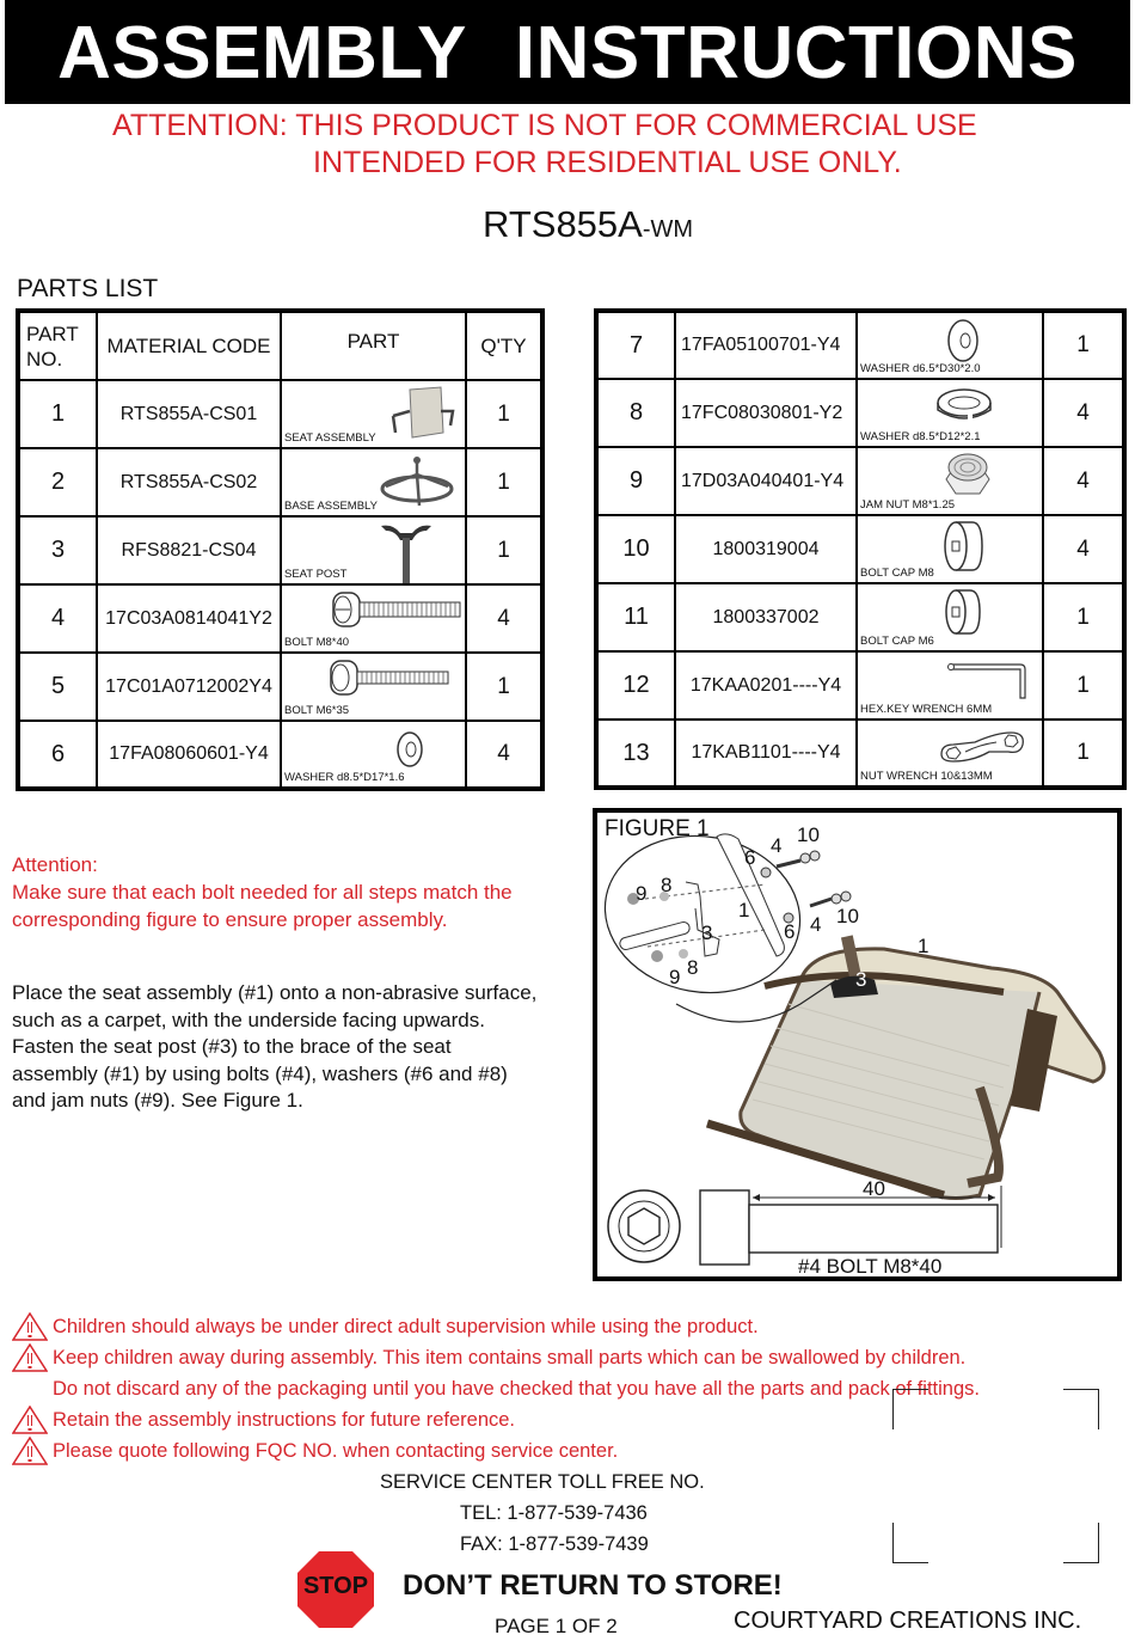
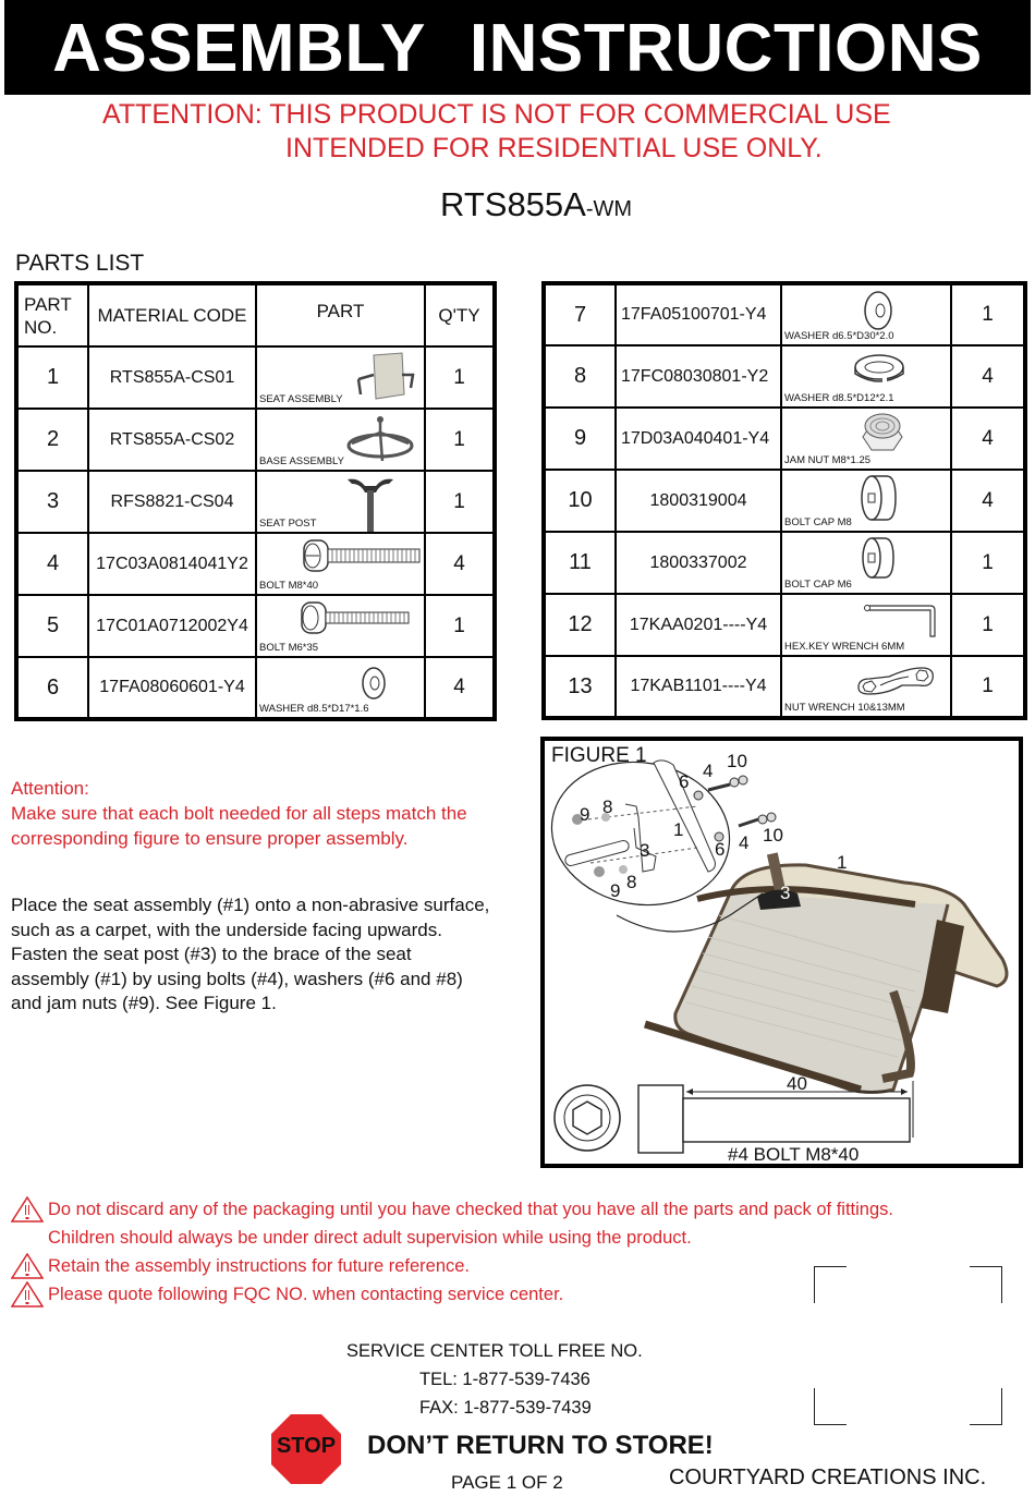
  ASSEMBLY INSTRUCTIONS
  ATTENTION: THIS PRODUCT IS NOT FOR COMMERCIAL USE
  INTENDED FOR RESIDENTIAL USE ONLY.
  RTS855A-WM
  PARTS LIST
  PART NO.	MATERIAL CODE	PART	Q'TY
  1	RTS855A-CS01	SEAT ASSEMBLY	1
  2	RTS855A-CS02	BASE ASSEMBLY	1
  3	RFS8821-CS04	SEAT POST	1
  4	17C03A0814041Y2	BOLT M8*40	4
  5	17C01A0712002Y4	BOLT M6*35	1
  6	17FA08060601-Y4	WASHER d8.5*D17*1.6	4
  7	17FA05100701-Y4	WASHER d6.5*D30*2.0	1
  8	17FC08030801-Y2	WASHER d8.5*D12*2.1	4
  9	17D03A040401-Y4	JAM NUT M8*1.25	4
  10	1800319004	BOLT CAP M8	4
  11	1800337002	BOLT CAP M6	1
  12	17KAA0201----Y4	HEX.KEY WRENCH 6MM	1
  13	17KAB1101----Y4	NUT WRENCH 10&13MM	1
  Attention:
  Make sure that each bolt needed for all steps match the
  corresponding figure to ensure proper assembly.
  Place the seat assembly (#1) onto a non-abrasive surface,
  such as a carpet, with the underside facing upwards.
  Fasten the seat post (#3) to the brace of the seat
  assembly (#1) by using bolts (#4), washers (#6 and #8)
  and jam nuts (#9). See Figure 1.
  FIGURE 1
  6
  4
  10
  9
  8
  1
  3
  6
  4
  10
  1
  9
  8
  3
  40
  #4 BOLT M8*40
- Children should always be under direct adult supervision while using the product.
+ Do not discard any of the packaging until you have checked that you have all the parts and pack of fittings.
- Keep children away during assembly. This item contains small parts which can be swallowed by children.
- Do not discard any of the packaging until you have checked that you have all the parts and pack of fittings.
+ Children should always be under direct adult supervision while using the product.
  Retain the assembly instructions for future reference.
  Please quote following FQC NO. when contacting service center.
  SERVICE CENTER TOLL FREE NO.
  TEL: 1-877-539-7436
  FAX: 1-877-539-7439
  STOP
  DON’T RETURN TO STORE!
  PAGE 1 OF 2
  COURTYARD CREATIONS INC.
